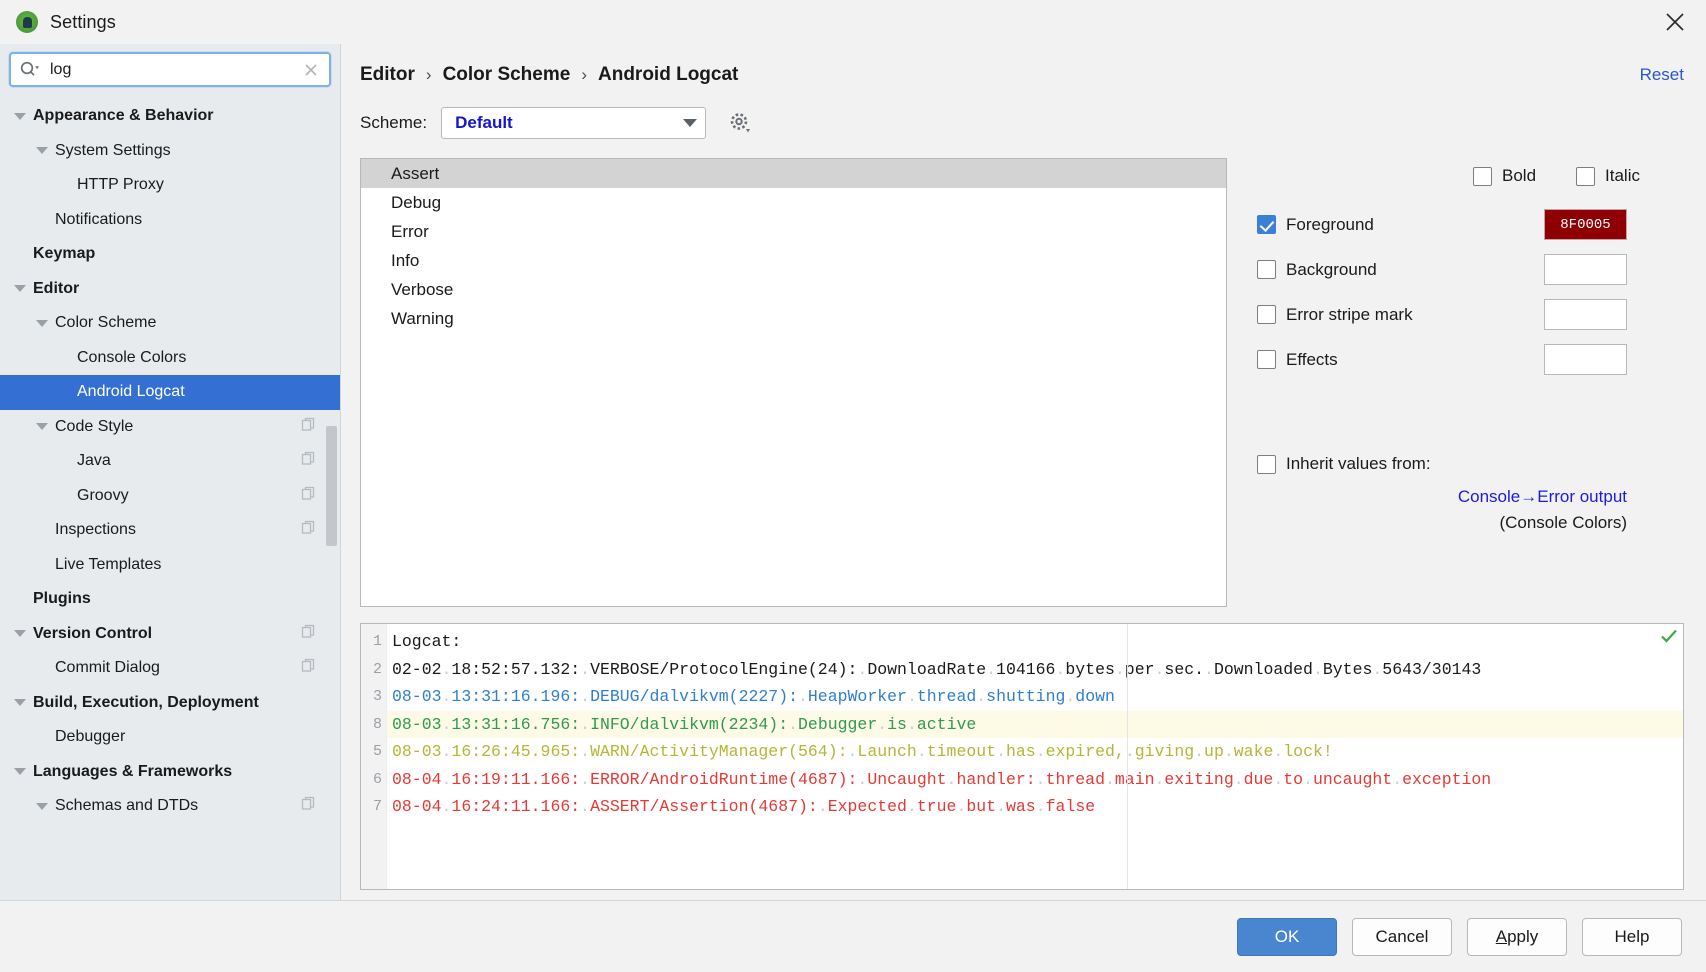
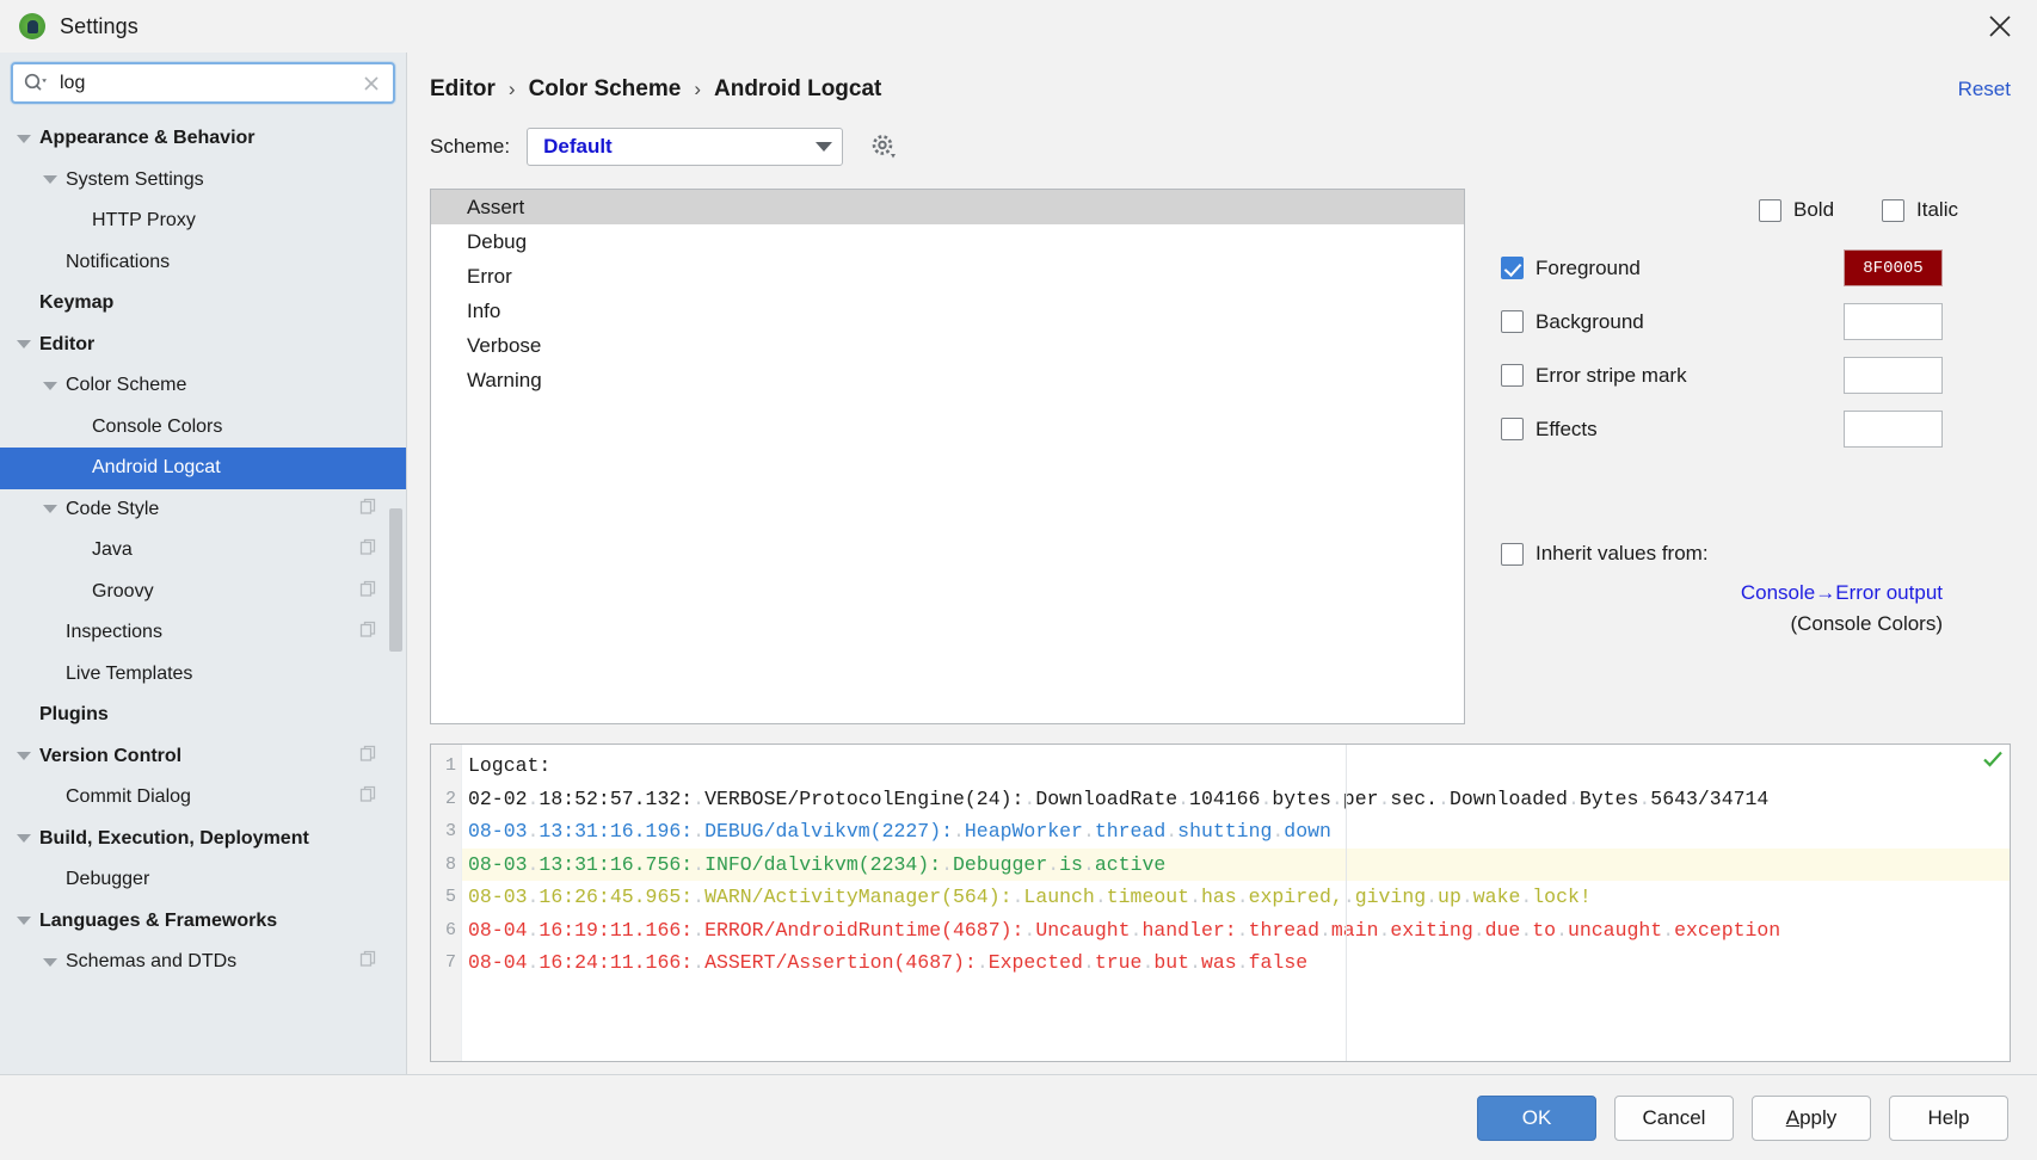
  Settings
  log
  Appearance & Behavior
  System Settings
  HTTP Proxy
  Notifications
  Keymap
  Editor
  Color Scheme
  Console Colors
  Android Logcat
  Code Style
  Java
  Groovy
  Inspections
  Live Templates
  Plugins
  Version Control
  Commit Dialog
  Build, Execution, Deployment
  Debugger
  Languages & Frameworks
  Schemas and DTDs
  Editor
  ›
  Color Scheme
  ›
  Android Logcat
  Reset
  Scheme:
  Default
  Assert
  Debug
  Error
  Info
  Verbose
  Warning
  Bold
  Italic
  Foreground
  8F0005
  Background
  Error stripe mark
  Effects
  Inherit values from:
  Console→Error output
  (Console Colors)
  1
  2
  3
  8
  5
  6
  7
  Logcat:
- 02-02.18:52:57.132:.VERBOSE/ProtocolEngine(24):.DownloadRate.104166.bytes.per.sec..Downloaded.Bytes.5643/30143
+ 02-02.18:52:57.132:.VERBOSE/ProtocolEngine(24):.DownloadRate.104166.bytes.per.sec..Downloaded.Bytes.5643/34714
  08-03.13:31:16.196:.DEBUG/dalvikvm(2227):.HeapWorker.thread.shutting.down
  08-03.13:31:16.756:.INFO/dalvikvm(2234):.Debugger.is.active
  08-03.16:26:45.965:.WARN/ActivityManager(564):.Launch.timeout.has.expired,.giving.up.wake.lock!
  08-04.16:19:11.166:.ERROR/AndroidRuntime(4687):.Uncaught.handler:.thread.main.exiting.due.to.uncaught.exception
  08-04.16:24:11.166:.ASSERT/Assertion(4687):.Expected.true.but.was.false
  OK
  Cancel
  A
  pply
  Help
